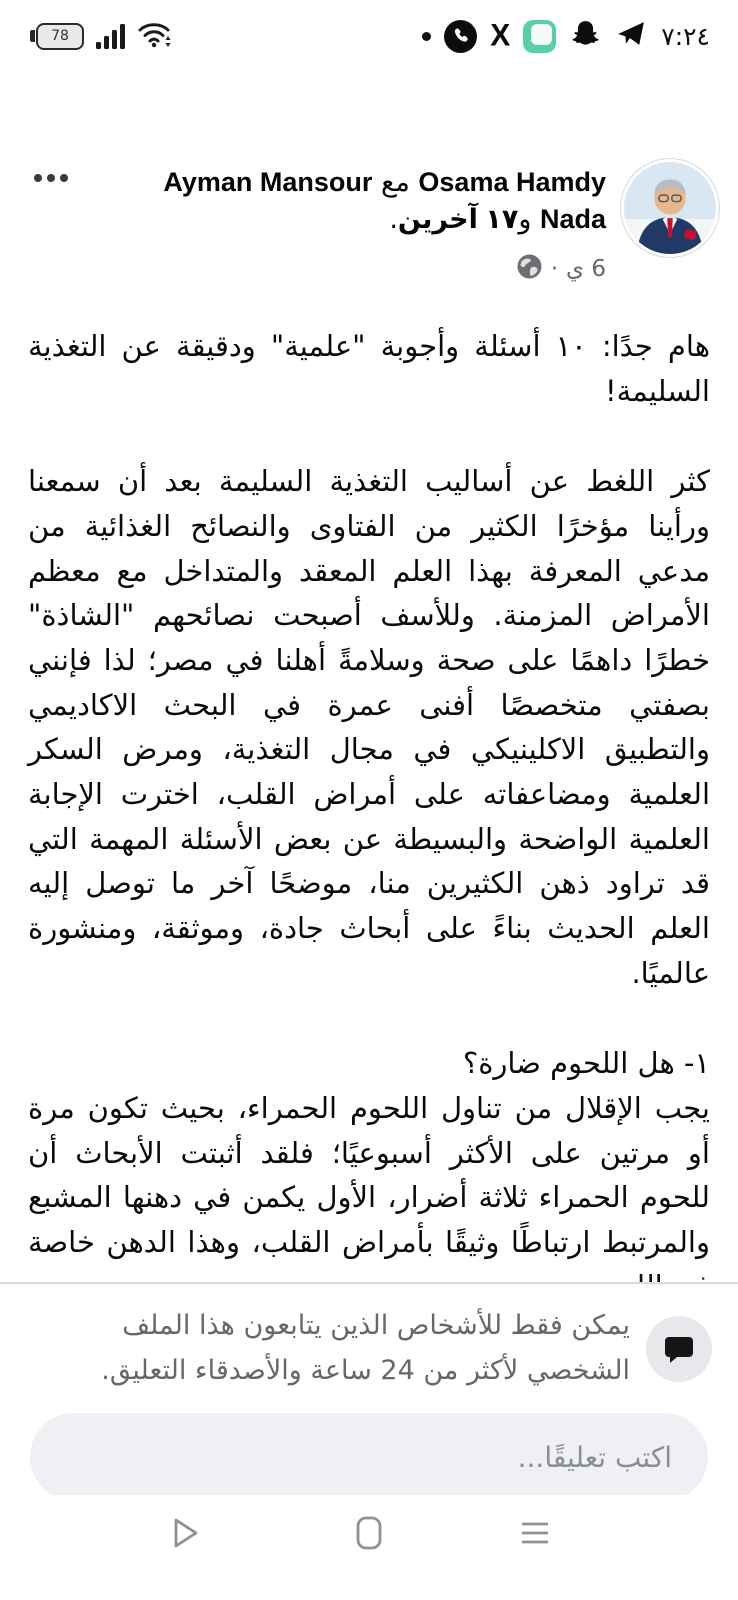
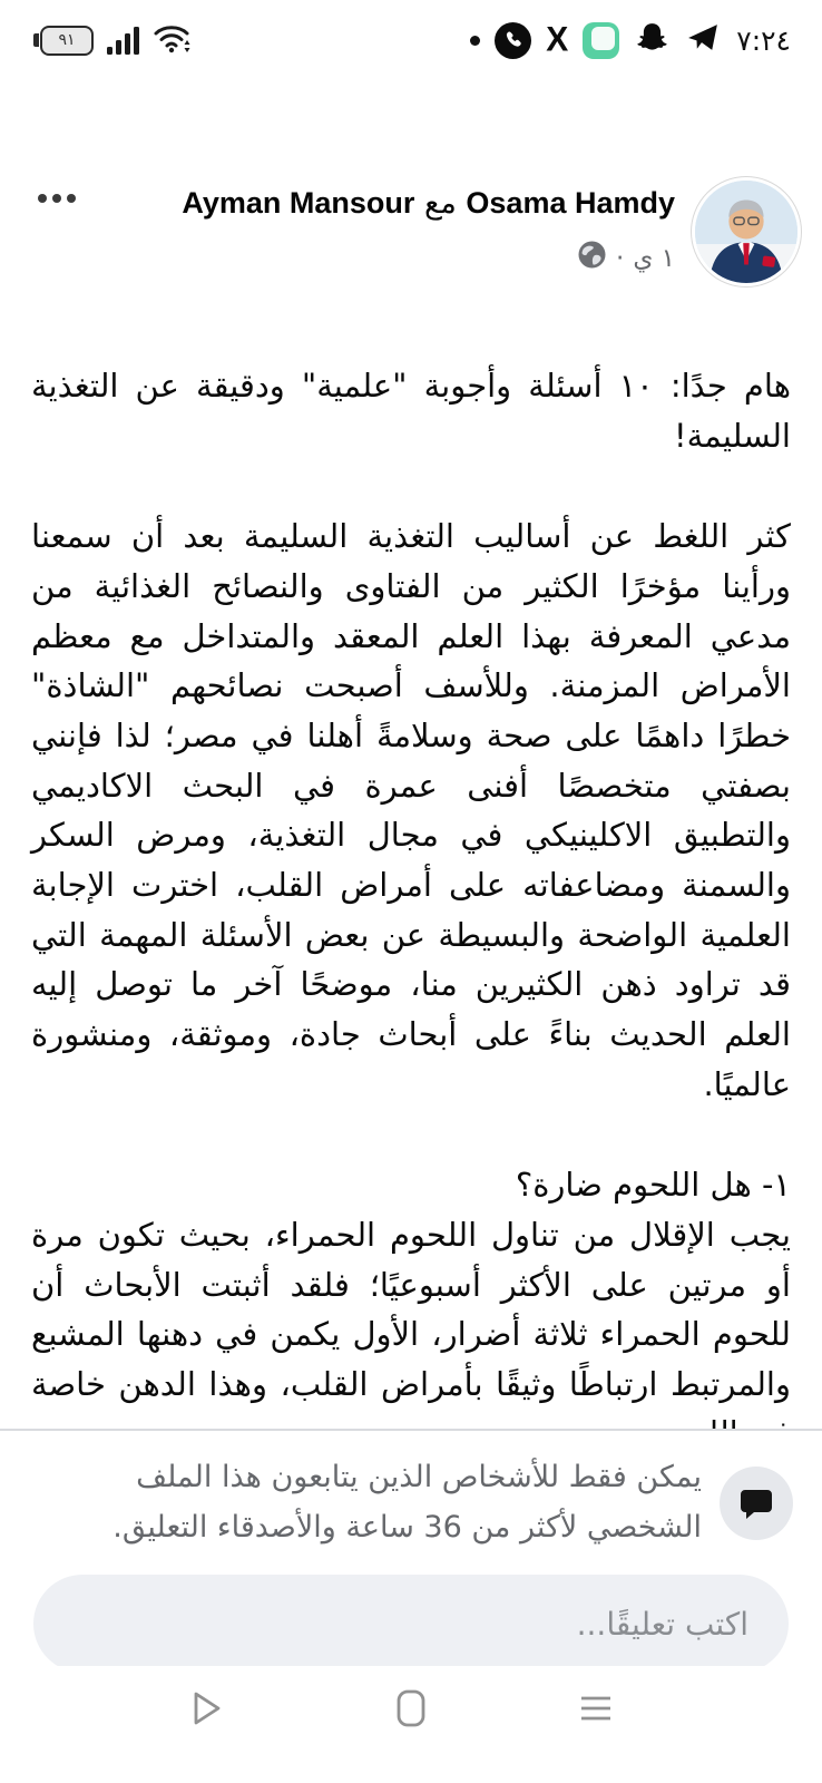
- 78
+ ٩١
  X
  ٧:٢٤
  Osama Hamdy مع Ayman Mansour
- Nada و١٧ آخرين.
- 6 ي
+ ١ ي
  ·
  هام جدًا: ١٠ أسئلة وأجوبة "علمية" ودقيقة عن التغذية السليمة!
- كثر اللغط عن أساليب التغذية السليمة بعد أن سمعنا ورأينا مؤخرًا الكثير من الفتاوى والنصائح الغذائية من مدعي المعرفة بهذا العلم المعقد والمتداخل مع معظم الأمراض المزمنة. وللأسف أصبحت نصائحهم "الشاذة" خطرًا داهمًا على صحة وسلامةً أهلنا في مصر؛ لذا فإنني بصفتي متخصصًا أفنى عمرة في البحث الاكاديمي والتطبيق الاكلينيكي في مجال التغذية، ومرض السكر العلمية ومضاعفاته على أمراض القلب، اخترت الإجابة العلمية الواضحة والبسيطة عن بعض الأسئلة المهمة التي قد تراود ذهن الكثيرين منا، موضحًا آخر ما توصل إليه العلم الحديث بناءً على أبحاث جادة، وموثقة، ومنشورة عالميًا.
+ كثر اللغط عن أساليب التغذية السليمة بعد أن سمعنا ورأينا مؤخرًا الكثير من الفتاوى والنصائح الغذائية من مدعي المعرفة بهذا العلم المعقد والمتداخل مع معظم الأمراض المزمنة. وللأسف أصبحت نصائحهم "الشاذة" خطرًا داهمًا على صحة وسلامةً أهلنا في مصر؛ لذا فإنني بصفتي متخصصًا أفنى عمرة في البحث الاكاديمي والتطبيق الاكلينيكي في مجال التغذية، ومرض السكر والسمنة ومضاعفاته على أمراض القلب، اخترت الإجابة العلمية الواضحة والبسيطة عن بعض الأسئلة المهمة التي قد تراود ذهن الكثيرين منا، موضحًا آخر ما توصل إليه العلم الحديث بناءً على أبحاث جادة، وموثقة، ومنشورة عالميًا.
  ١- هل اللحوم ضارة؟
  يجب الإقلال من تناول اللحوم الحمراء، بحيث تكون مرة أو مرتين على الأكثر أسبوعيًا؛ فلقد أثبتت الأبحاث أن للحوم الحمراء ثلاثة أضرار، الأول يكمن في دهنها المشبع والمرتبط ارتباطًا وثيقًا بأمراض القلب، وهذا الدهن خاصة
- يمكن فقط للأشخاص الذين يتابعون هذا الملف الشخصي لأكثر من 24 ساعة والأصدقاء التعليق.
+ يمكن فقط للأشخاص الذين يتابعون هذا الملف الشخصي لأكثر من 36 ساعة والأصدقاء التعليق.
